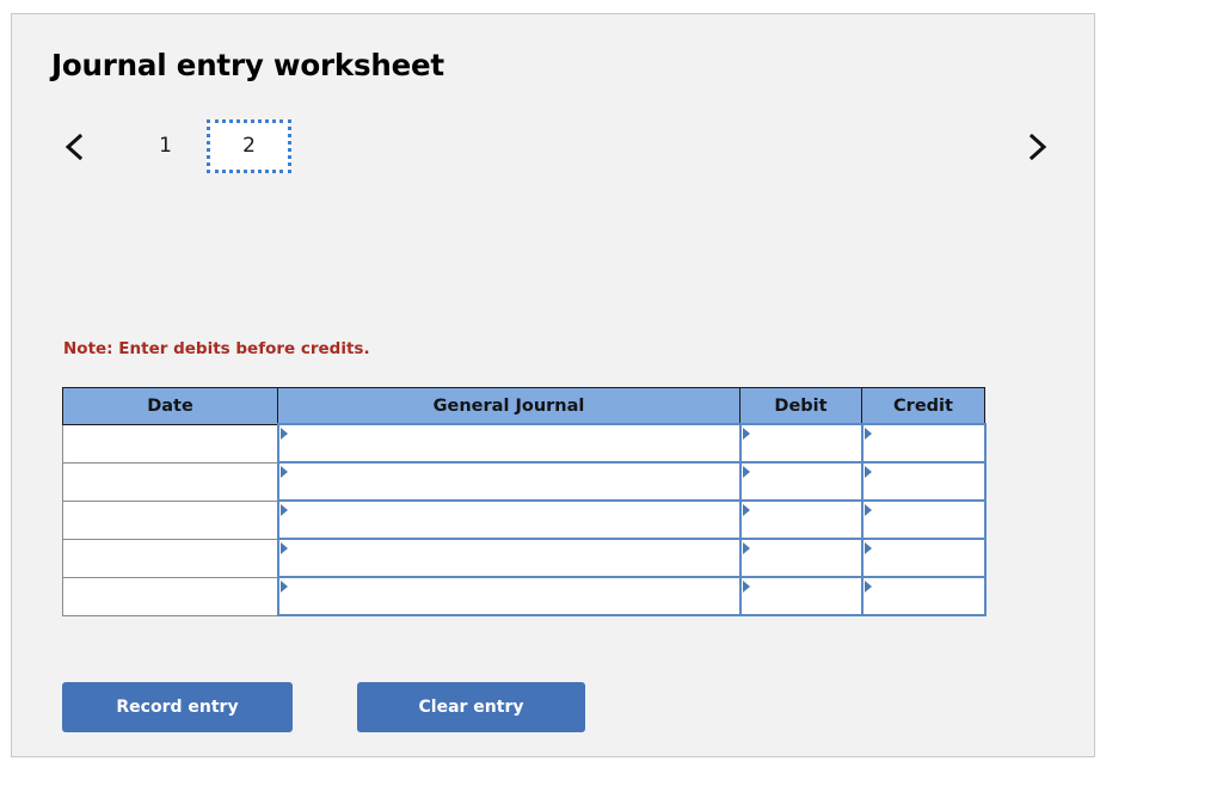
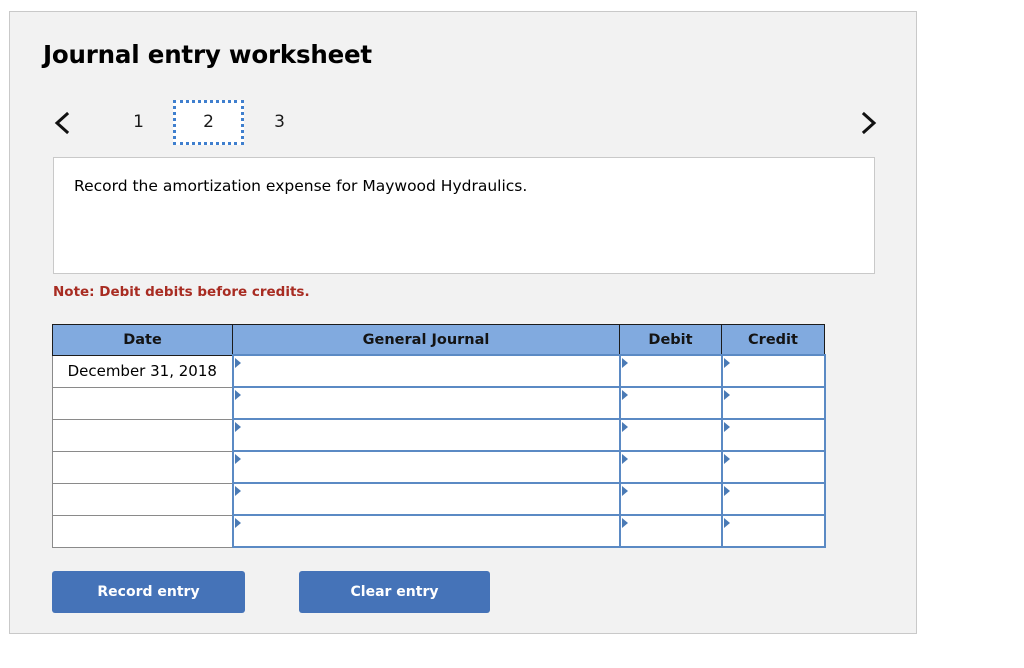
  Journal entry worksheet
  1
  2
+ 3
+ Record the amortization expense for Maywood Hydraulics.
- Note: Enter debits before credits.
+ Note: Debit debits before credits.
  Date	General Journal	Debit	Credit
+ December 31, 2018
  Record entry
  Clear entry
